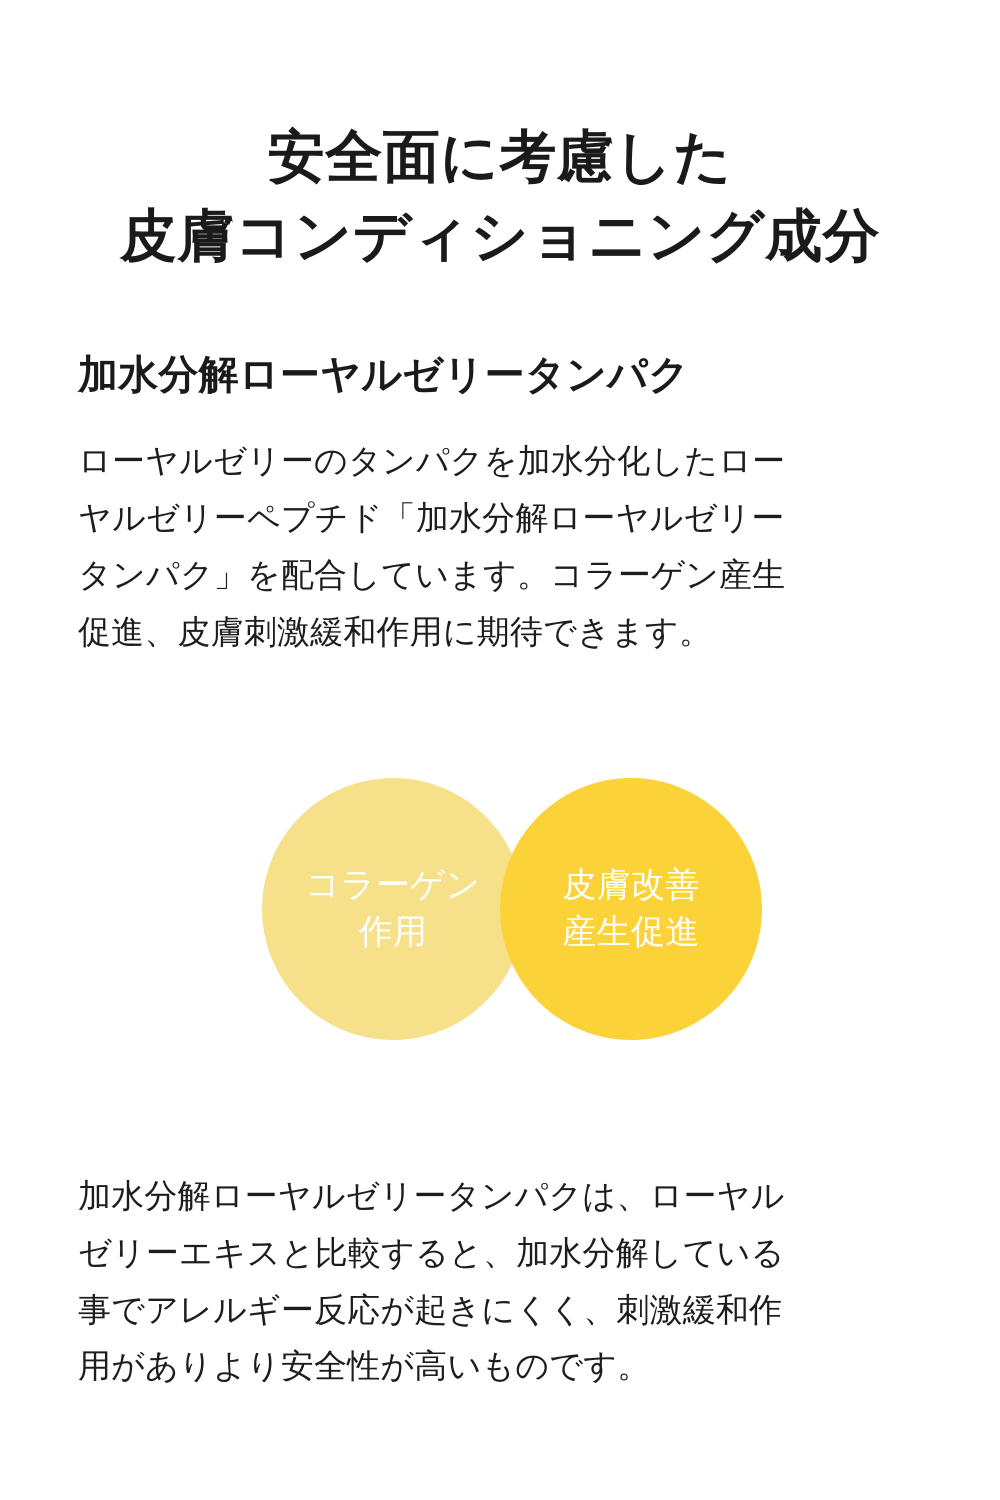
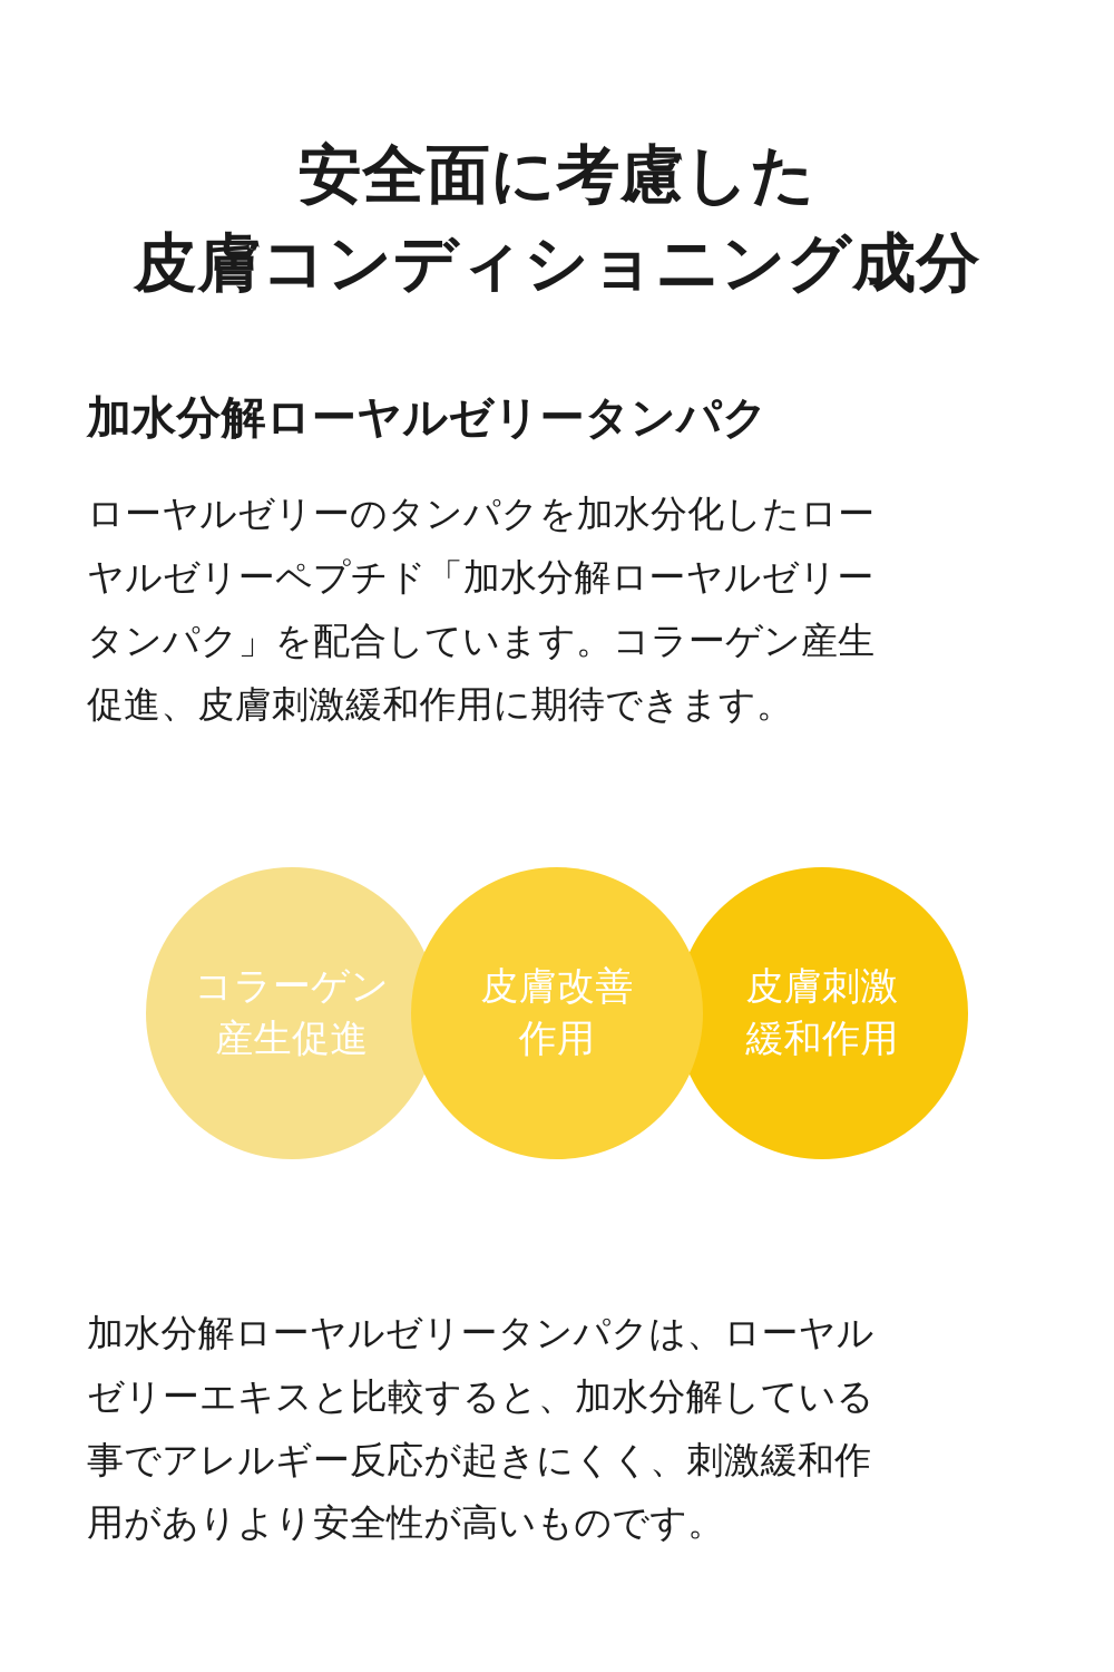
  安全面に考慮した
  皮膚コンディショニング成分
  加水分解ローヤルゼリータンパク
  ローヤルゼリーのタンパクを加水分化したローヤルゼリーペプチド「加水分解ローヤルゼリータンパク」を配合しています。コラーゲン産生促進、皮膚刺激緩和作用に期待できます。
  コラーゲン
- 作用
+ 産生促進
  皮膚改善
- 産生促進
+ 作用
+ 皮膚刺激
+ 緩和作用
  加水分解ローヤルゼリータンパクは、ローヤルゼリーエキスと比較すると、加水分解している事でアレルギー反応が起きにくく、刺激緩和作用がありより安全性が高いものです。
